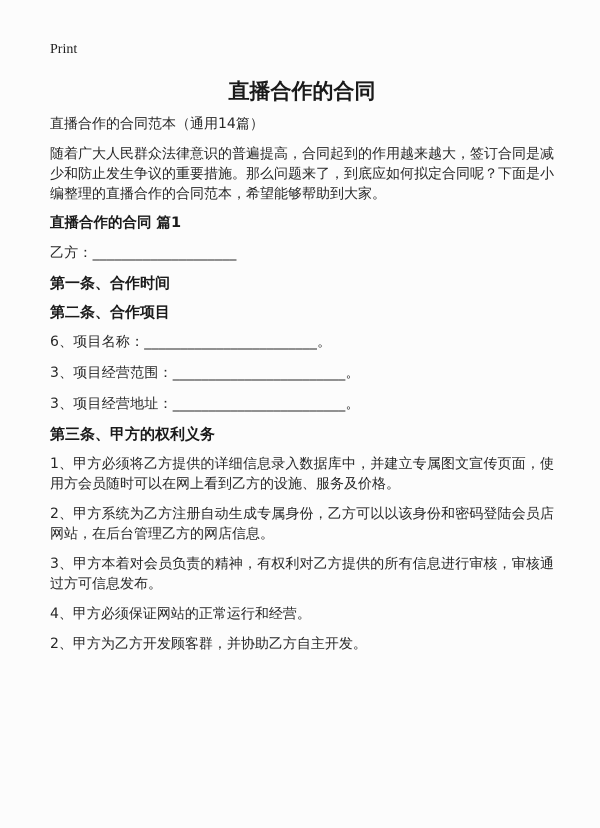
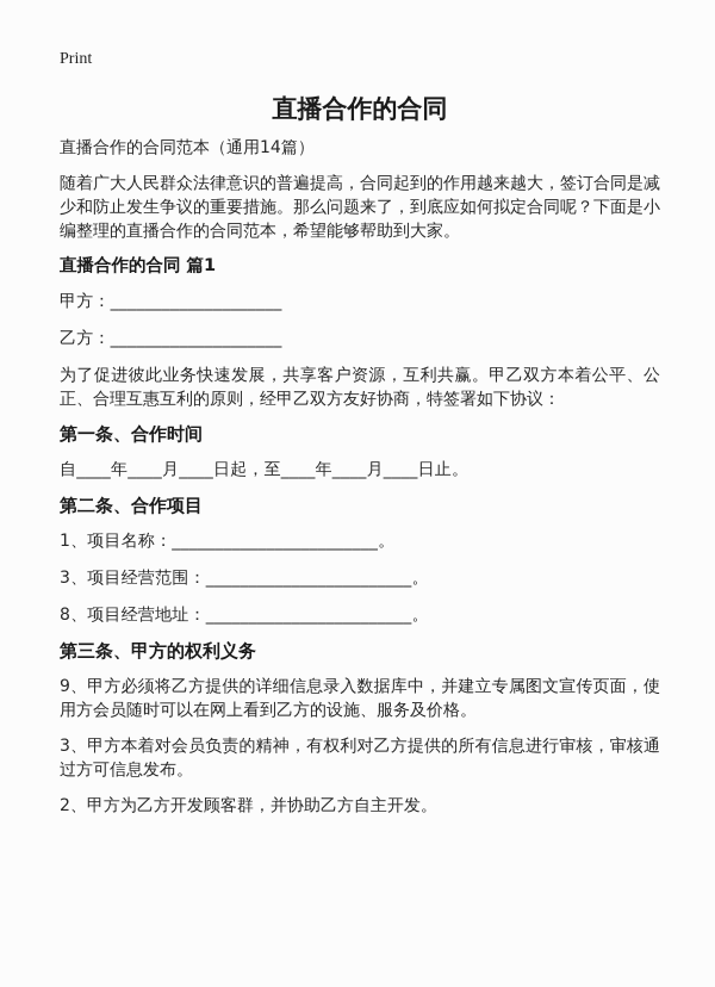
  Print
  直播合作的合同
  直播合作的合同范本（通用14篇）
  随着广大人民群众法律意识的普遍提高，合同起到的作用越来越大，签订合同是减少和防止发生争议的重要措施。那么问题来了，到底应如何拟定合同呢？下面是小编整理的直播合作的合同范本，希望能够帮助到大家。
  直播合作的合同 篇1
+ 甲方：____________________
  乙方：____________________
+ 为了促进彼此业务快速发展，共享客户资源，互利共赢。甲乙双方本着公平、公正、合理互惠互利的原则，经甲乙双方友好协商，特签署如下协议：
  第一条、合作时间
+ 自____年____月____日起，至____年____月____日止。
  第二条、合作项目
- 6、项目名称：________________________。
+ 1、项目名称：________________________。
  3、项目经营范围：________________________。
- 3、项目经营地址：________________________。
+ 8、项目经营地址：________________________。
  第三条、甲方的权利义务
- 1、甲方必须将乙方提供的详细信息录入数据库中，并建立专属图文宣传页面，使用方会员随时可以在网上看到乙方的设施、服务及价格。
+ 9、甲方必须将乙方提供的详细信息录入数据库中，并建立专属图文宣传页面，使用方会员随时可以在网上看到乙方的设施、服务及价格。
- 2、甲方系统为乙方注册自动生成专属身份，乙方可以以该身份和密码登陆会员店网站，在后台管理乙方的网店信息。
  3、甲方本着对会员负责的精神，有权利对乙方提供的所有信息进行审核，审核通过方可信息发布。
- 4、甲方必须保证网站的正常运行和经营。
  2、甲方为乙方开发顾客群，并协助乙方自主开发。
